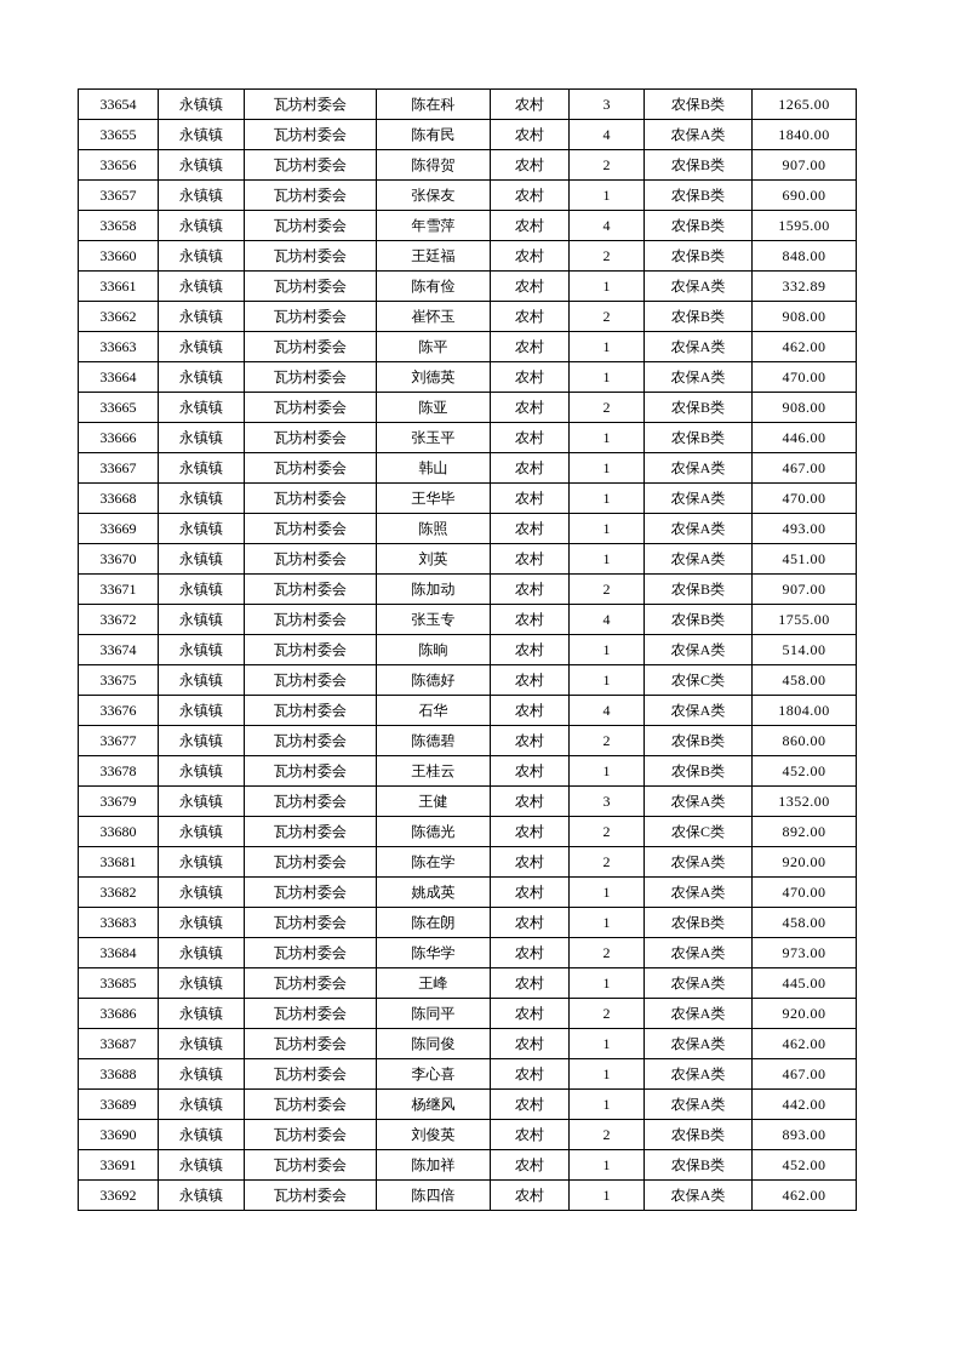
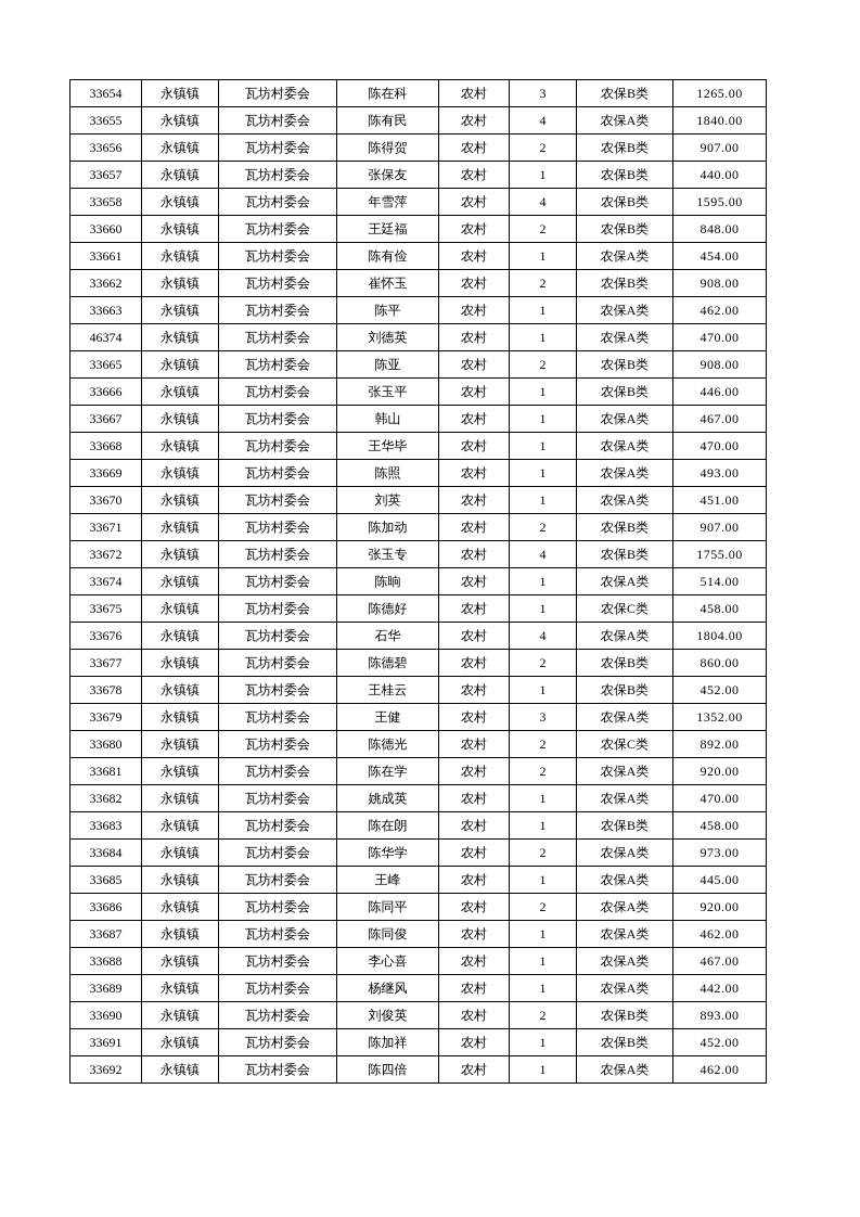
  33654	永镇镇	瓦坊村委会	陈在科	农村	3	农保B类	1265.00
  33655	永镇镇	瓦坊村委会	陈有民	农村	4	农保A类	1840.00
  33656	永镇镇	瓦坊村委会	陈得贺	农村	2	农保B类	907.00
- 33657	永镇镇	瓦坊村委会	张保友	农村	1	农保B类	690.00
+ 33657	永镇镇	瓦坊村委会	张保友	农村	1	农保B类	440.00
  33658	永镇镇	瓦坊村委会	年雪萍	农村	4	农保B类	1595.00
  33660	永镇镇	瓦坊村委会	王廷福	农村	2	农保B类	848.00
- 33661	永镇镇	瓦坊村委会	陈有俭	农村	1	农保A类	332.89
+ 33661	永镇镇	瓦坊村委会	陈有俭	农村	1	农保A类	454.00
  33662	永镇镇	瓦坊村委会	崔怀玉	农村	2	农保B类	908.00
  33663	永镇镇	瓦坊村委会	陈平	农村	1	农保A类	462.00
- 33664	永镇镇	瓦坊村委会	刘德英	农村	1	农保A类	470.00
+ 46374	永镇镇	瓦坊村委会	刘德英	农村	1	农保A类	470.00
  33665	永镇镇	瓦坊村委会	陈亚	农村	2	农保B类	908.00
  33666	永镇镇	瓦坊村委会	张玉平	农村	1	农保B类	446.00
  33667	永镇镇	瓦坊村委会	韩山	农村	1	农保A类	467.00
  33668	永镇镇	瓦坊村委会	王华毕	农村	1	农保A类	470.00
  33669	永镇镇	瓦坊村委会	陈照	农村	1	农保A类	493.00
  33670	永镇镇	瓦坊村委会	刘英	农村	1	农保A类	451.00
  33671	永镇镇	瓦坊村委会	陈加动	农村	2	农保B类	907.00
  33672	永镇镇	瓦坊村委会	张玉专	农村	4	农保B类	1755.00
  33674	永镇镇	瓦坊村委会	陈晌	农村	1	农保A类	514.00
  33675	永镇镇	瓦坊村委会	陈德好	农村	1	农保C类	458.00
  33676	永镇镇	瓦坊村委会	石华	农村	4	农保A类	1804.00
  33677	永镇镇	瓦坊村委会	陈德碧	农村	2	农保B类	860.00
  33678	永镇镇	瓦坊村委会	王桂云	农村	1	农保B类	452.00
  33679	永镇镇	瓦坊村委会	王健	农村	3	农保A类	1352.00
  33680	永镇镇	瓦坊村委会	陈德光	农村	2	农保C类	892.00
  33681	永镇镇	瓦坊村委会	陈在学	农村	2	农保A类	920.00
  33682	永镇镇	瓦坊村委会	姚成英	农村	1	农保A类	470.00
  33683	永镇镇	瓦坊村委会	陈在朗	农村	1	农保B类	458.00
  33684	永镇镇	瓦坊村委会	陈华学	农村	2	农保A类	973.00
  33685	永镇镇	瓦坊村委会	王峰	农村	1	农保A类	445.00
  33686	永镇镇	瓦坊村委会	陈同平	农村	2	农保A类	920.00
  33687	永镇镇	瓦坊村委会	陈同俊	农村	1	农保A类	462.00
  33688	永镇镇	瓦坊村委会	李心喜	农村	1	农保A类	467.00
  33689	永镇镇	瓦坊村委会	杨继风	农村	1	农保A类	442.00
  33690	永镇镇	瓦坊村委会	刘俊英	农村	2	农保B类	893.00
  33691	永镇镇	瓦坊村委会	陈加祥	农村	1	农保B类	452.00
  33692	永镇镇	瓦坊村委会	陈四倍	农村	1	农保A类	462.00
